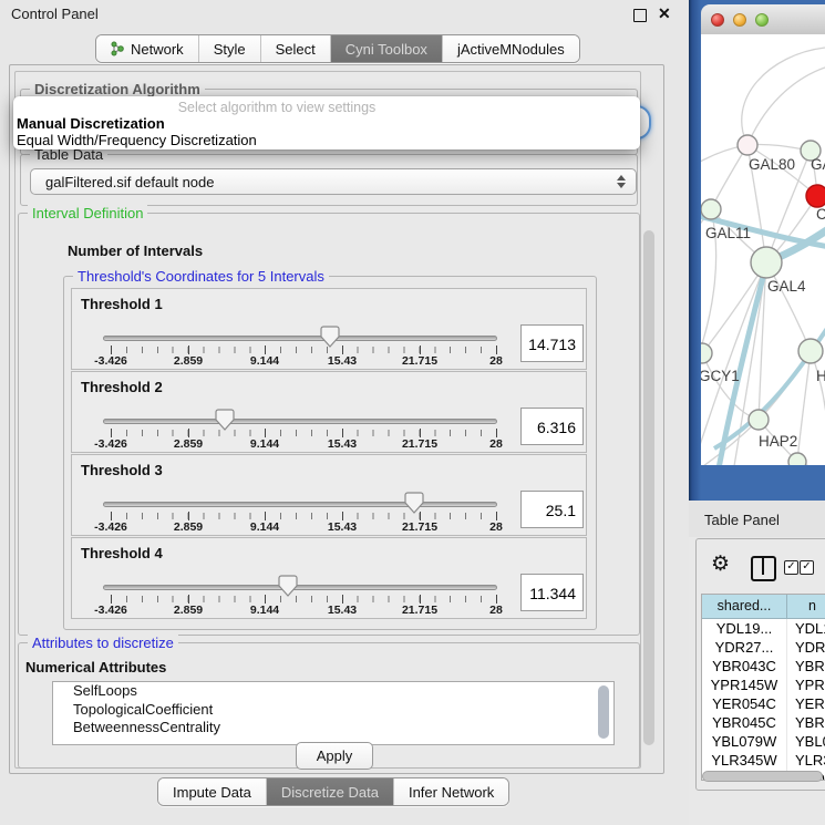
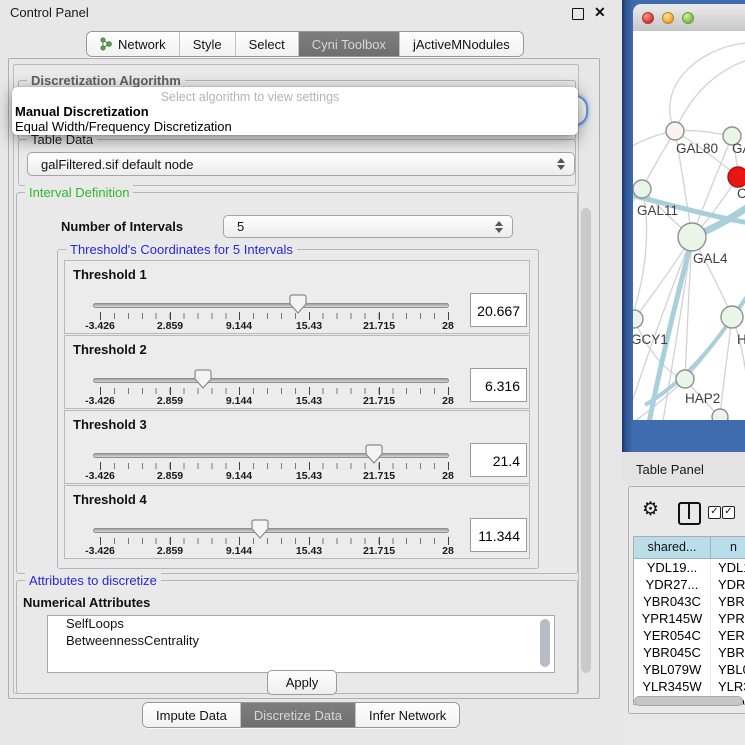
  Control Panel
  ✕
  Network
  Style
  Select
  Cyni Toolbox
  jActiveMNodules
  Discretization Algorithm
  Select algorithm to view settings
  Manual Discretization
  Equal Width/Frequency Discretization
  Table Data
  galFiltered.sif default node
  Interval Definition
  Number of Intervals
+ 5
  Threshold's Coordinates for 5 Intervals
  Threshold 1
  -3.426
  2.859
  9.144
  15.43
  21.715
  28
- 14.713
+ 20.667
  Threshold 2
  -3.426
  2.859
  9.144
  15.43
  21.715
  28
  6.316
  Threshold 3
  -3.426
  2.859
  9.144
  15.43
  21.715
  28
- 25.1
+ 21.4
  Threshold 4
  -3.426
  2.859
  9.144
  15.43
  21.715
  28
  11.344
  Attributes to discretize
  Numerical Attributes
  SelfLoops
- TopologicalCoefficient
  BetweennessCentrality
  Apply
  Impute Data
  Discretize Data
  Infer Network
  GAL80
  C
  GAL11
  GAL4
  GCY1
  H
  HAP2
  Table Panel
  ⚙
  ✓
  ✓
  shared...
  n
  YDL19...
  YDL
  YDR27...
  YDR
  YBR043C
  YBR
  YPR145W
  YPR
  YER054C
  YER
  YBR045C
  YBR
  YBL079W
  YBL
  YLR345W
  YLR
